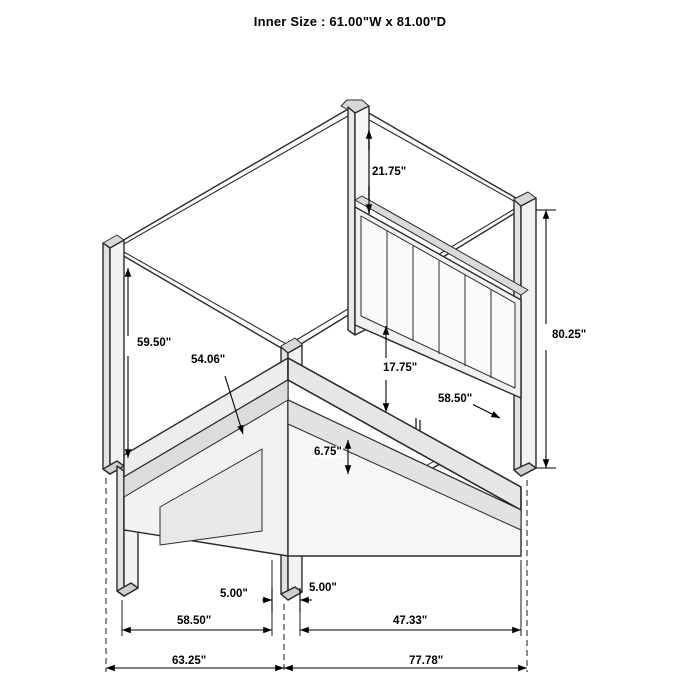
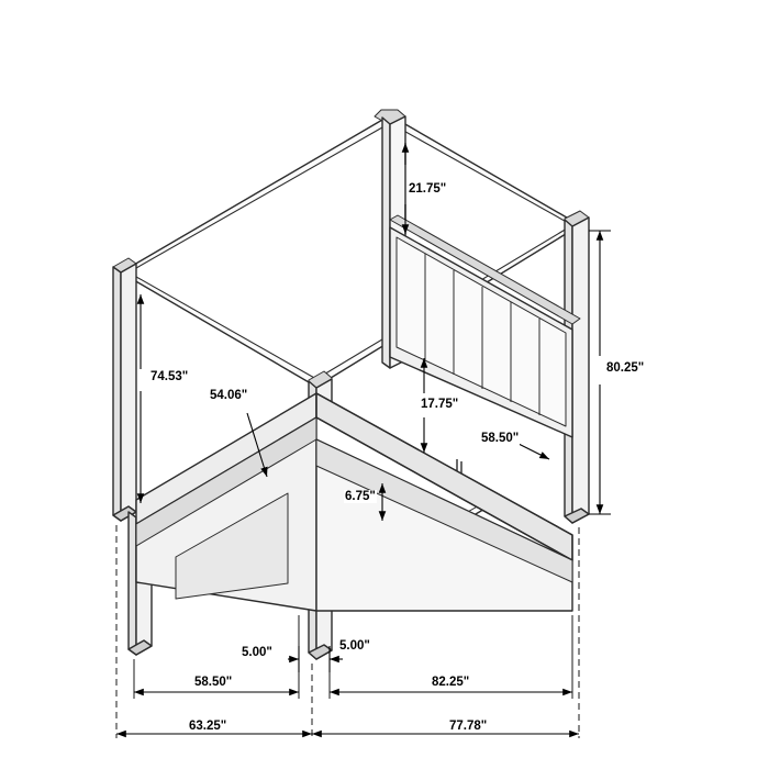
- Inner Size : 61.00"W x 81.00"D
  21.75"
- 59.50"
+ 74.53"
  54.06"
  80.25"
  17.75"
  58.50"
  6.75"
  5.00"
  5.00"
  58.50"
- 47.33"
+ 82.25"
  63.25"
  77.78"
